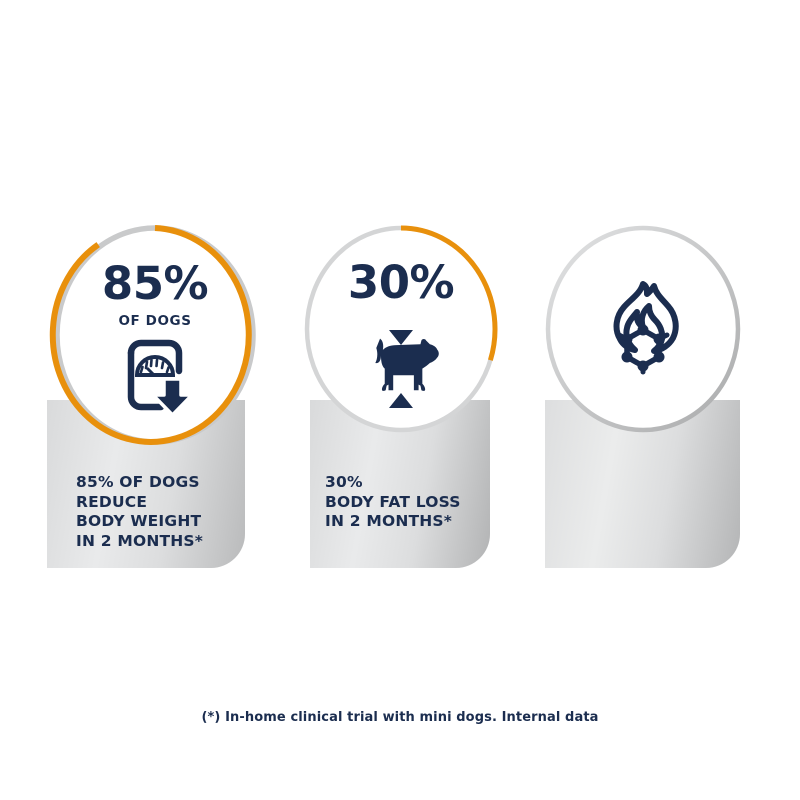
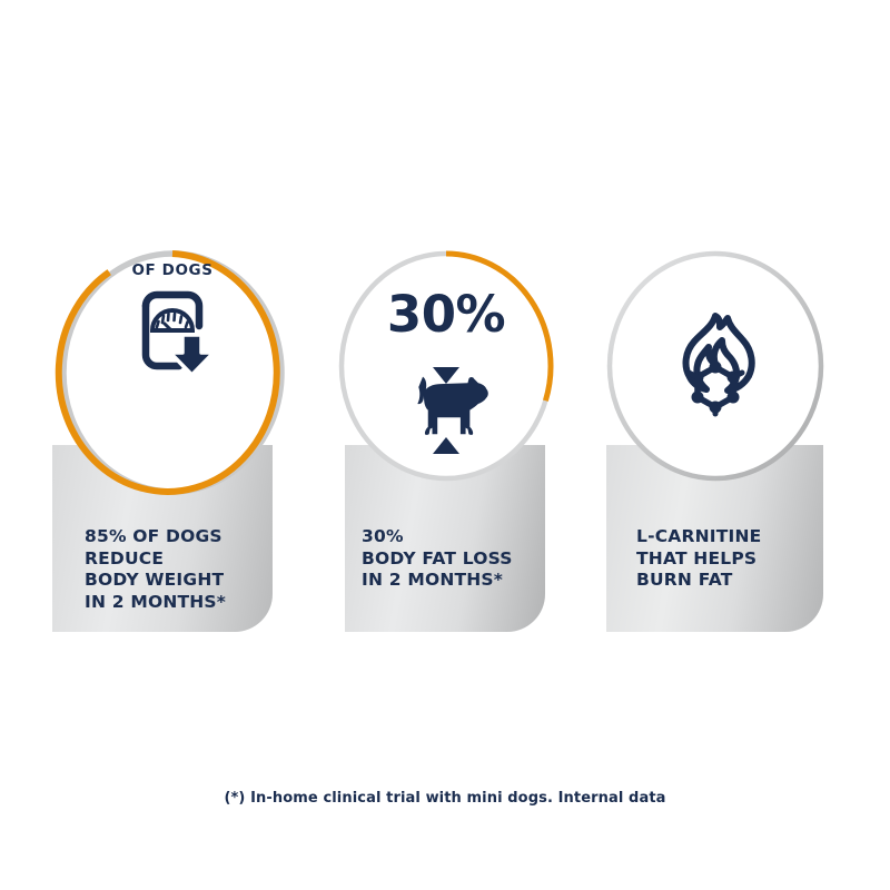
- 85%
  OF DOGS
  30%
  85% OF DOGS
  REDUCE
  BODY WEIGHT
  IN 2 MONTHS*
  30%
  BODY FAT LOSS
  IN 2 MONTHS*
+ L-CARNITINE
+ THAT HELPS
+ BURN FAT
  (*) In-home clinical trial with mini dogs. Internal data
